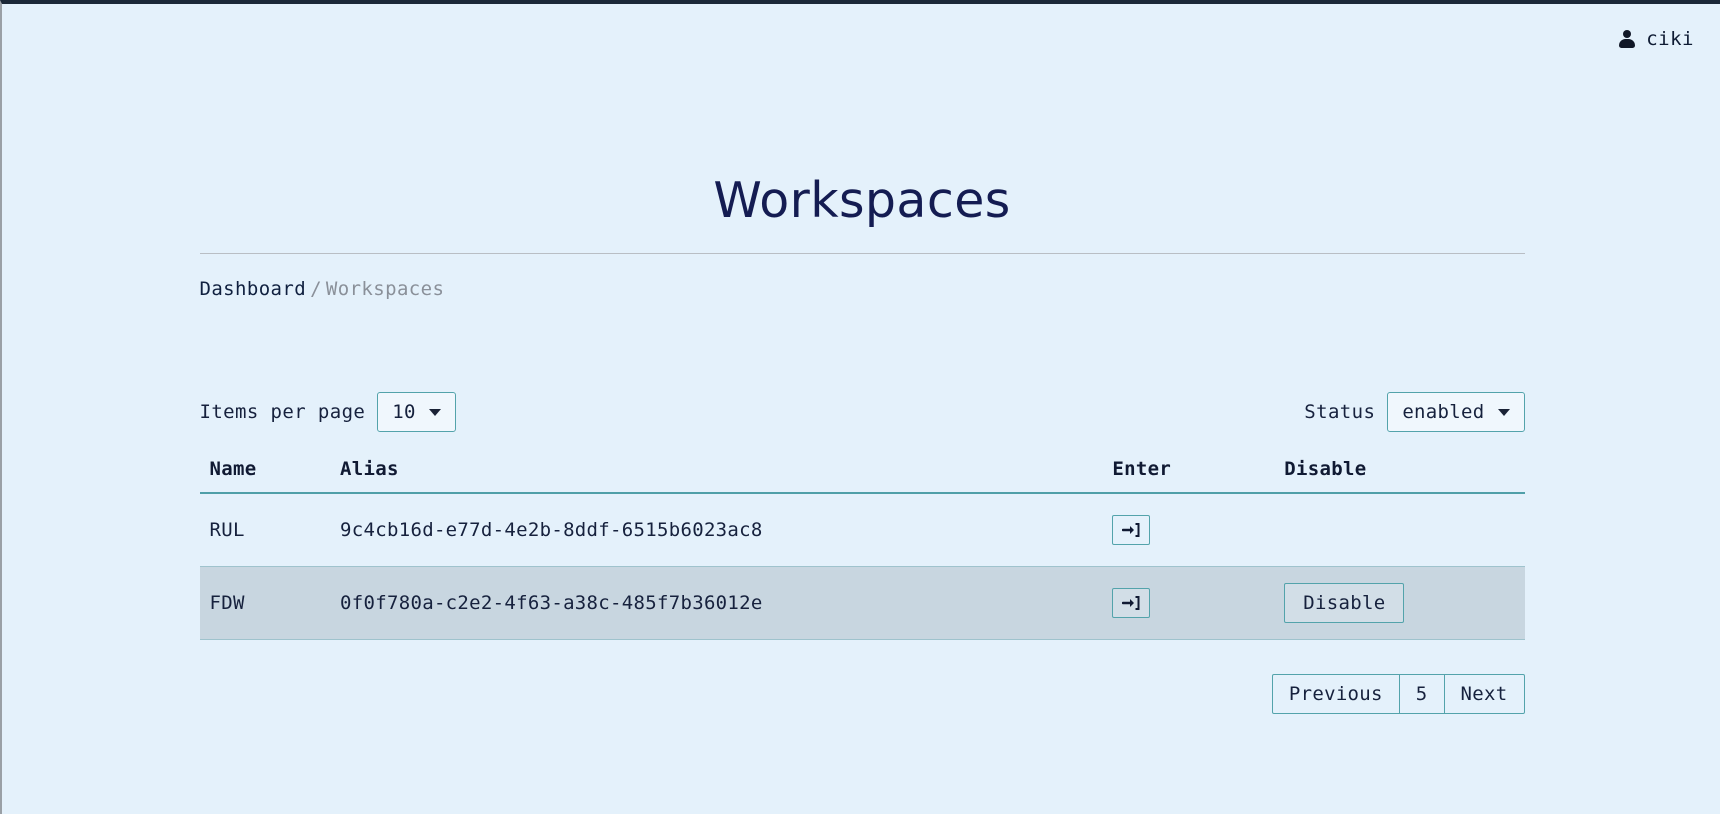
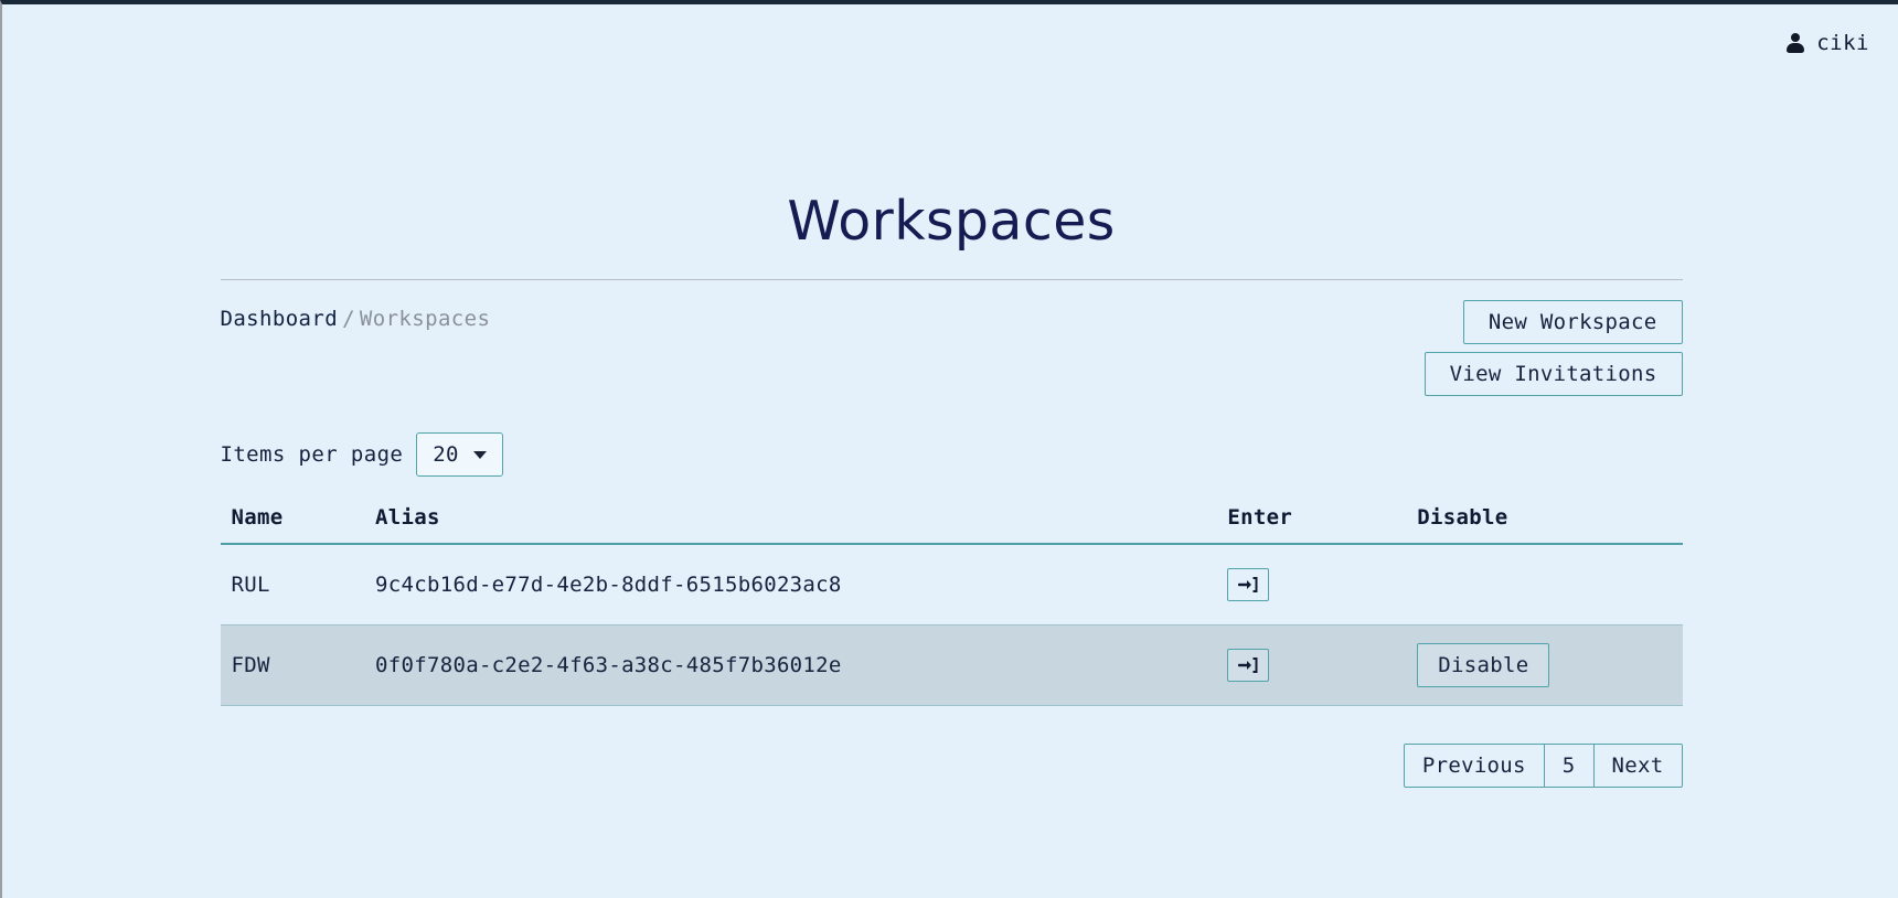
  ciki
  Workspaces
  Dashboard / Workspaces
+ New Workspace
+ View Invitations
  Items per page
- 10
+ 20
- Status
- enabled
  Name	Alias	Enter	Disable
  RUL	9c4cb16d-e77d-4e2b-8ddf-6515b6023ac8
  FDW	0f0f780a-c2e2-4f63-a38c-485f7b36012e		Disable
  Previous
  5
  Next
